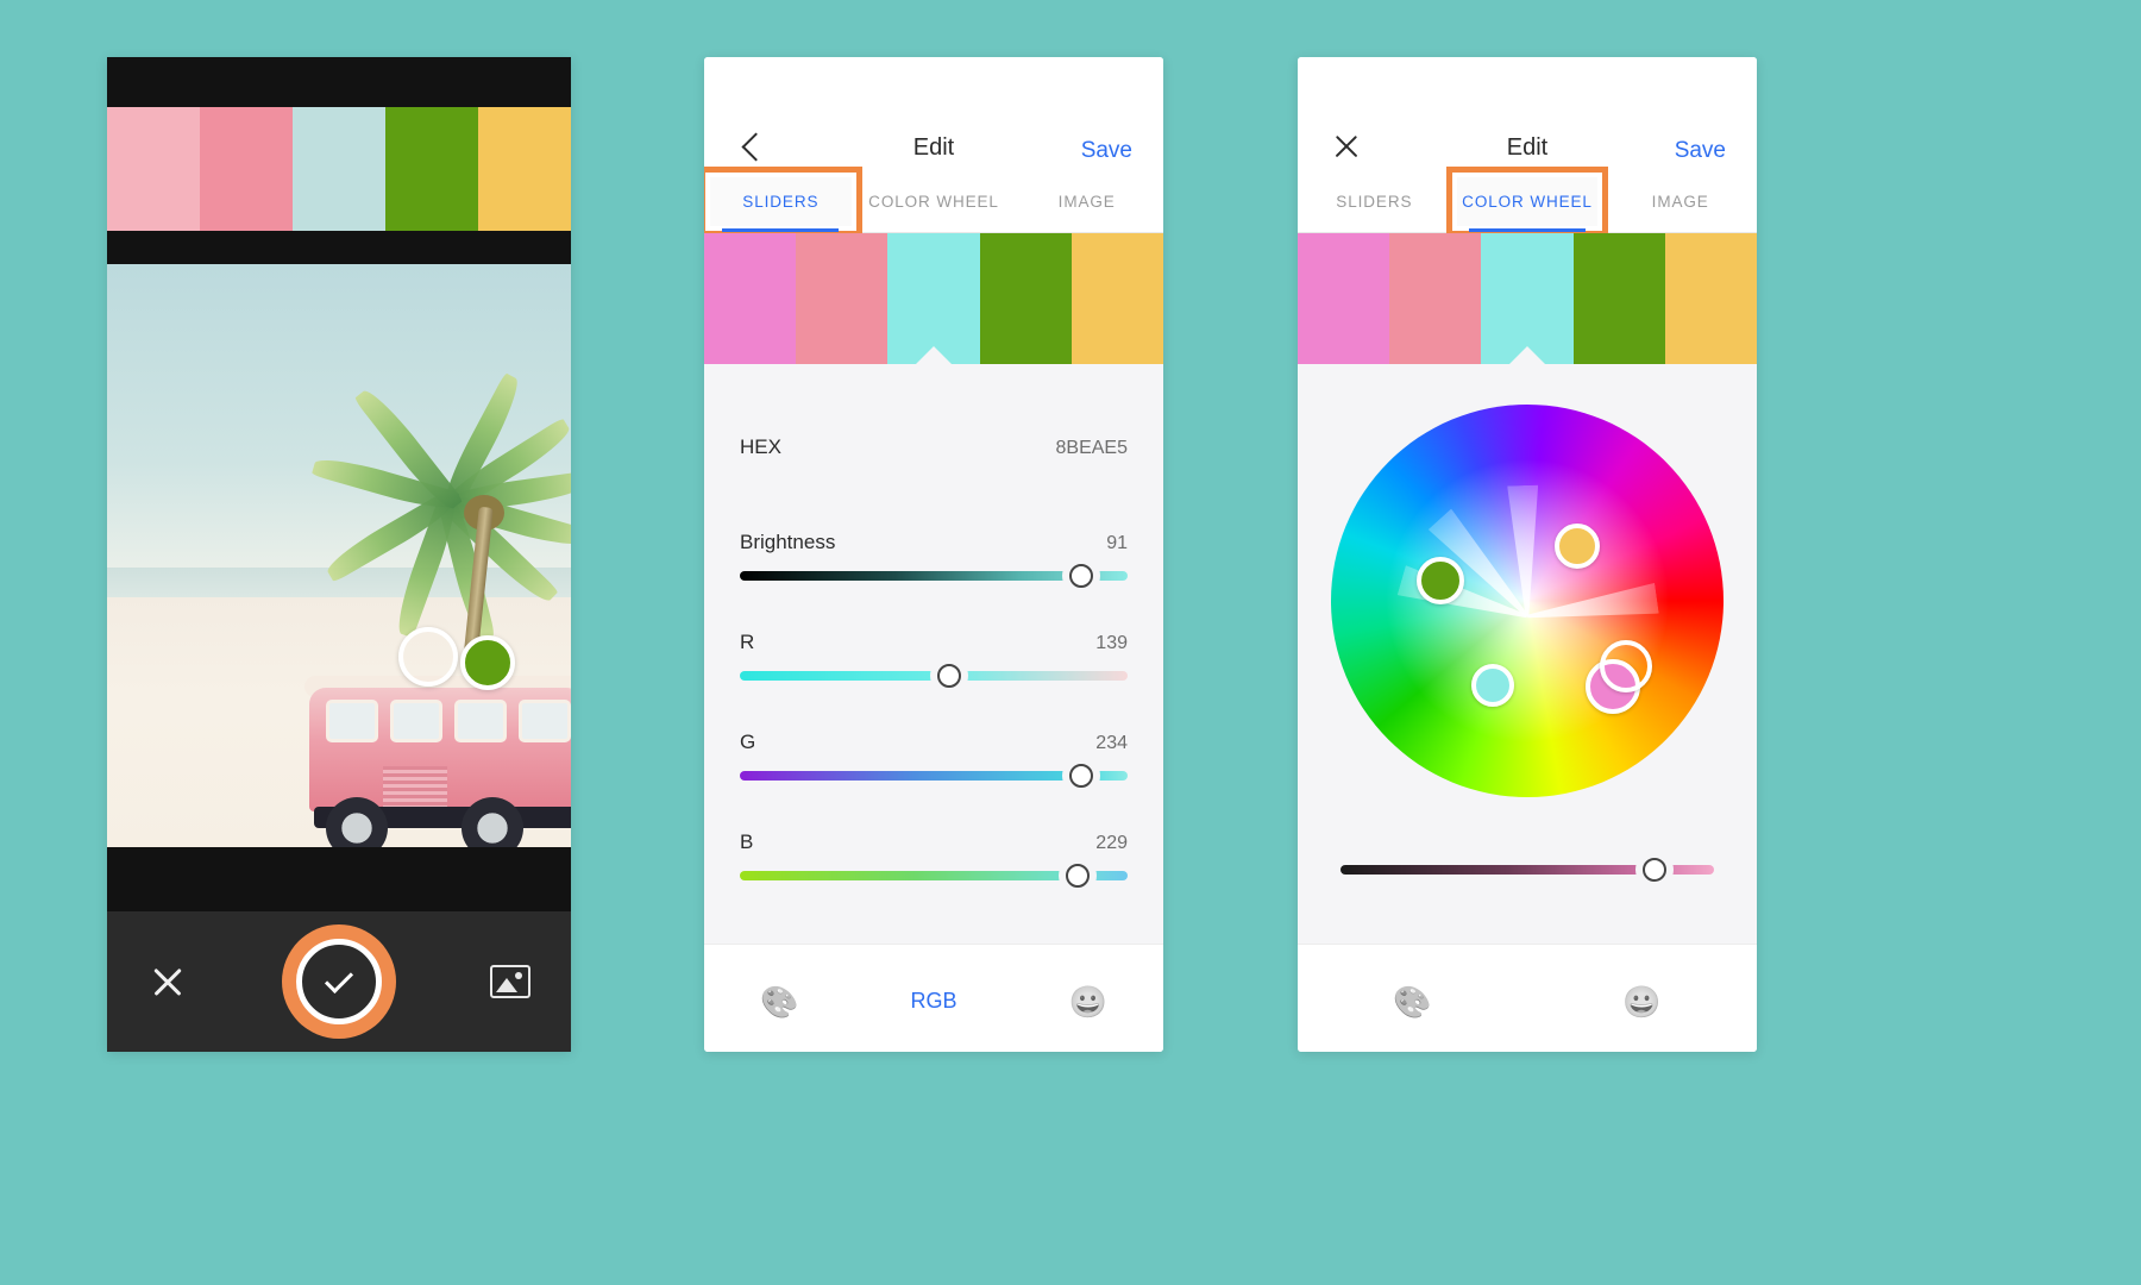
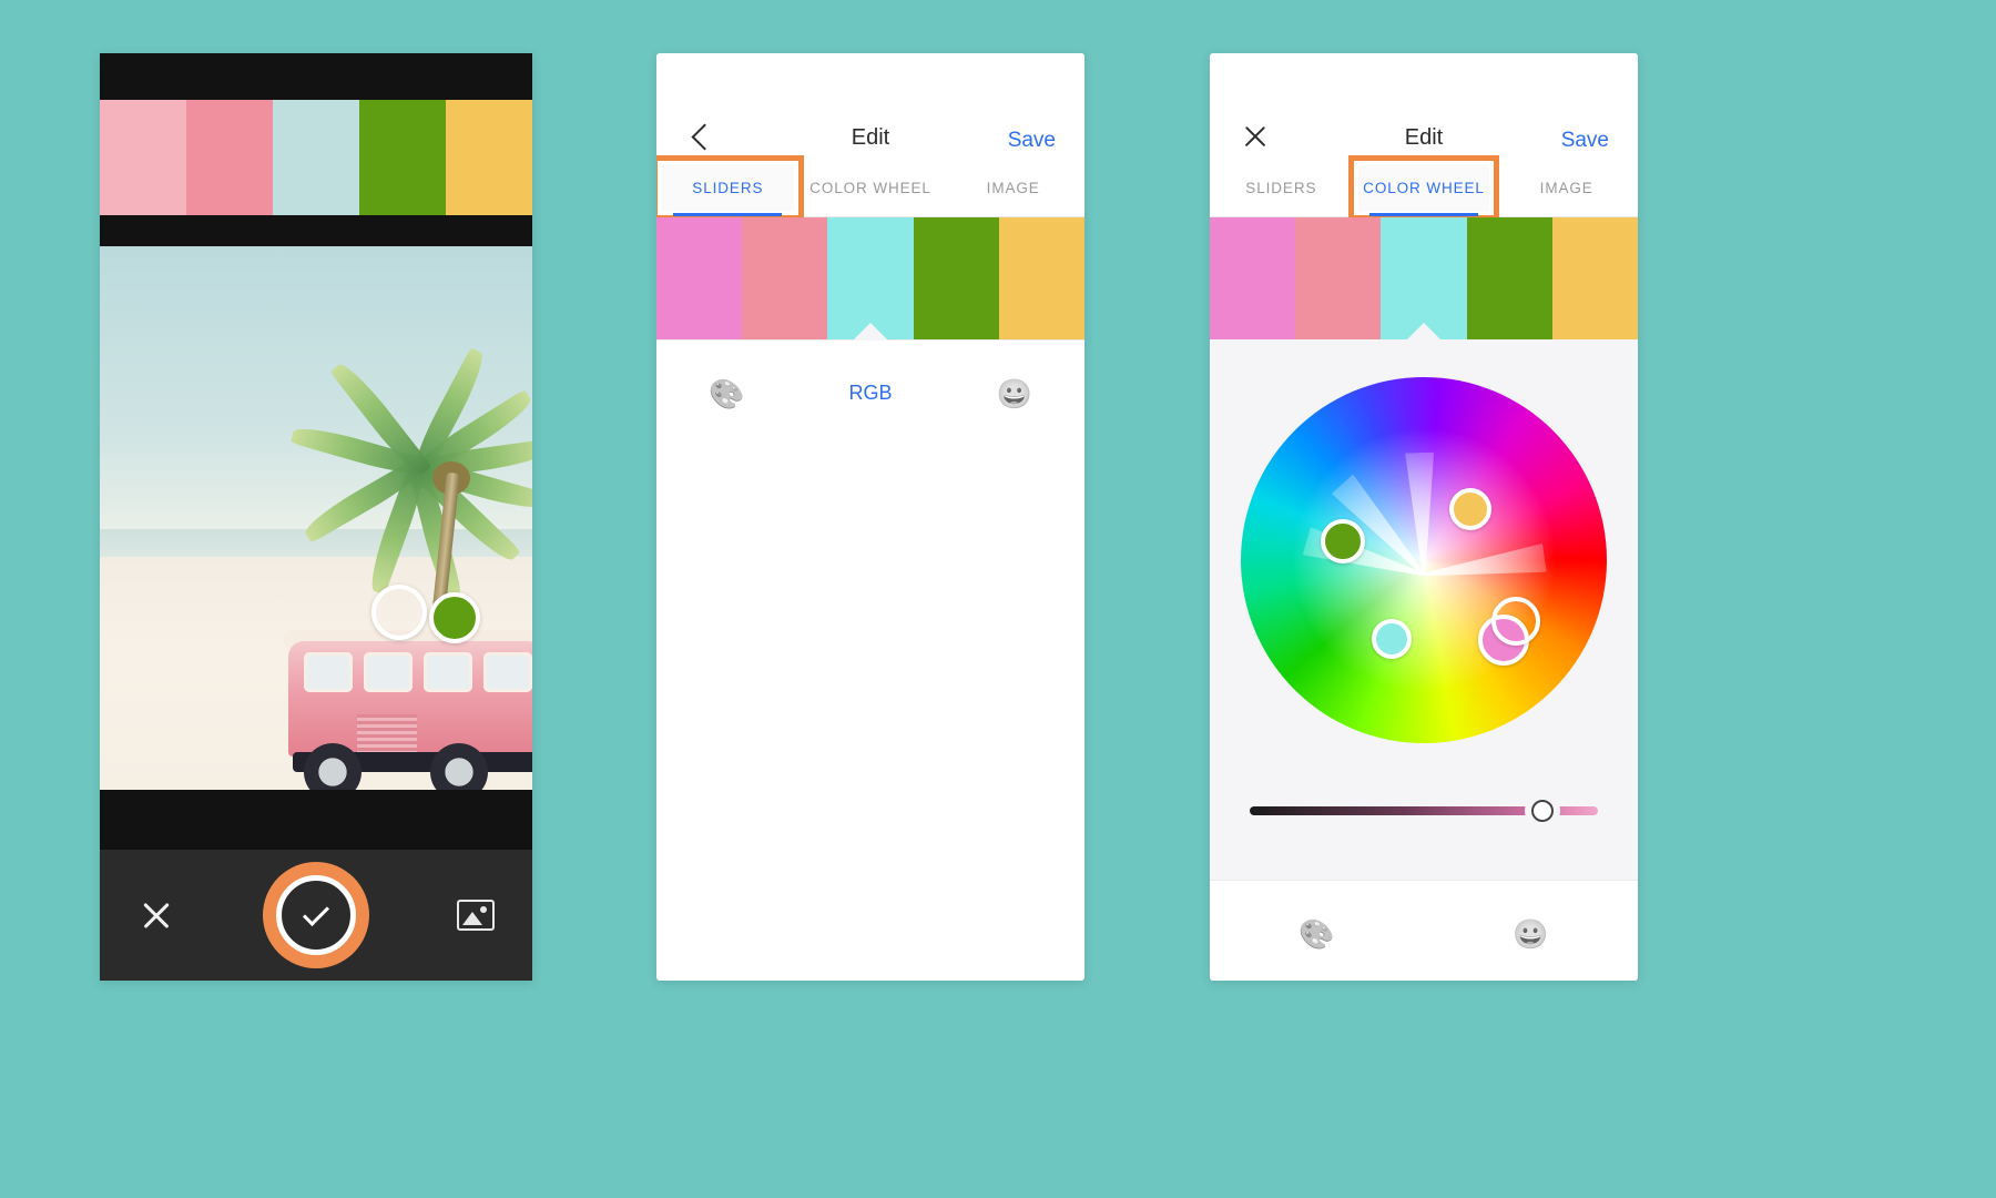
  Edit
  Save
  SLIDERS
  COLOR WHEEL
  IMAGE
- HEX
- 8BEAE5
- Brightness
- 91
- R
- 139
- G
- 234
- B
- 229
  🎨
  RGB
  😀
  Edit
  Save
  SLIDERS
  COLOR WHEEL
  IMAGE
  🎨
  😀
